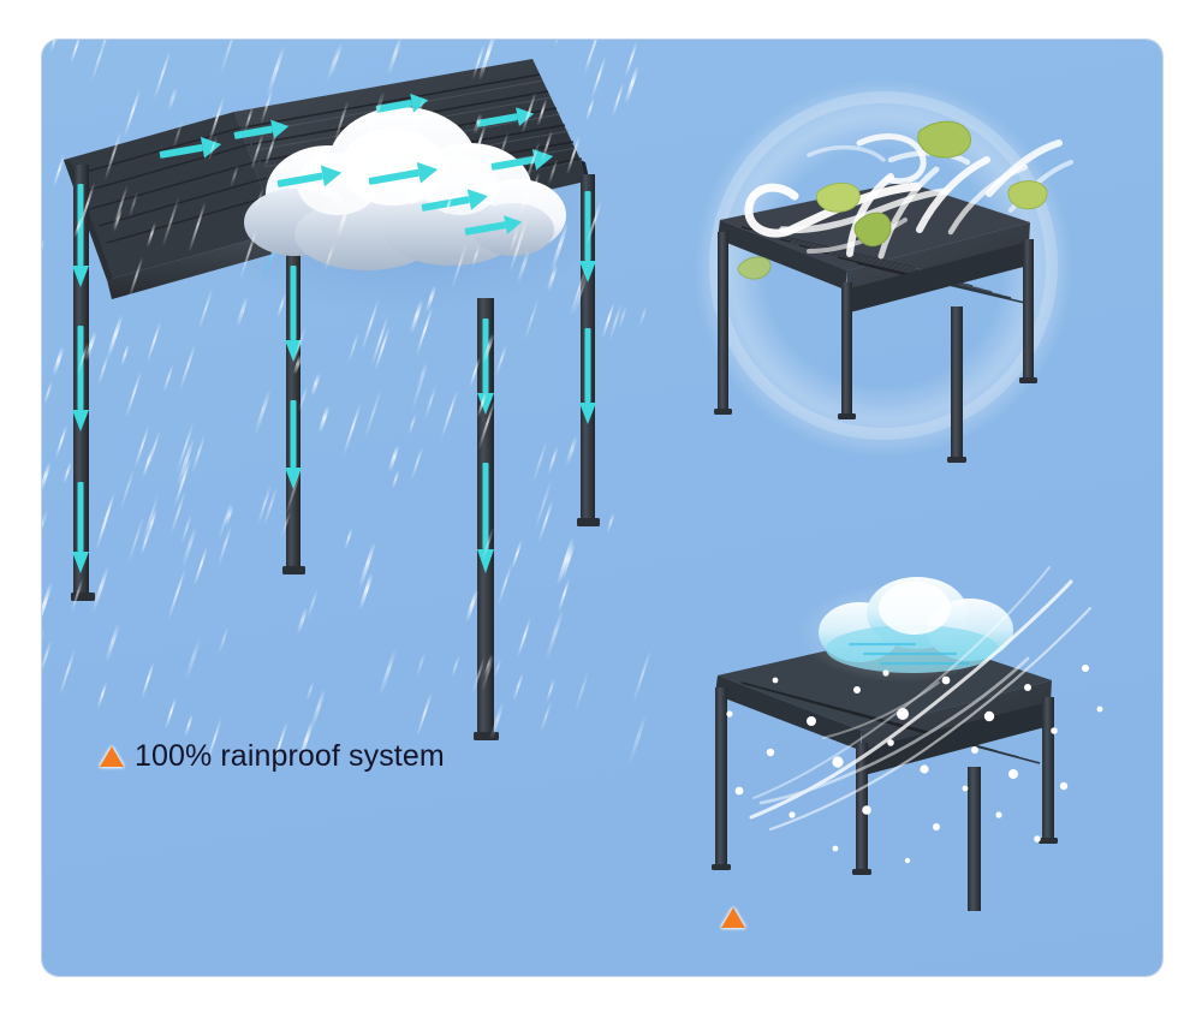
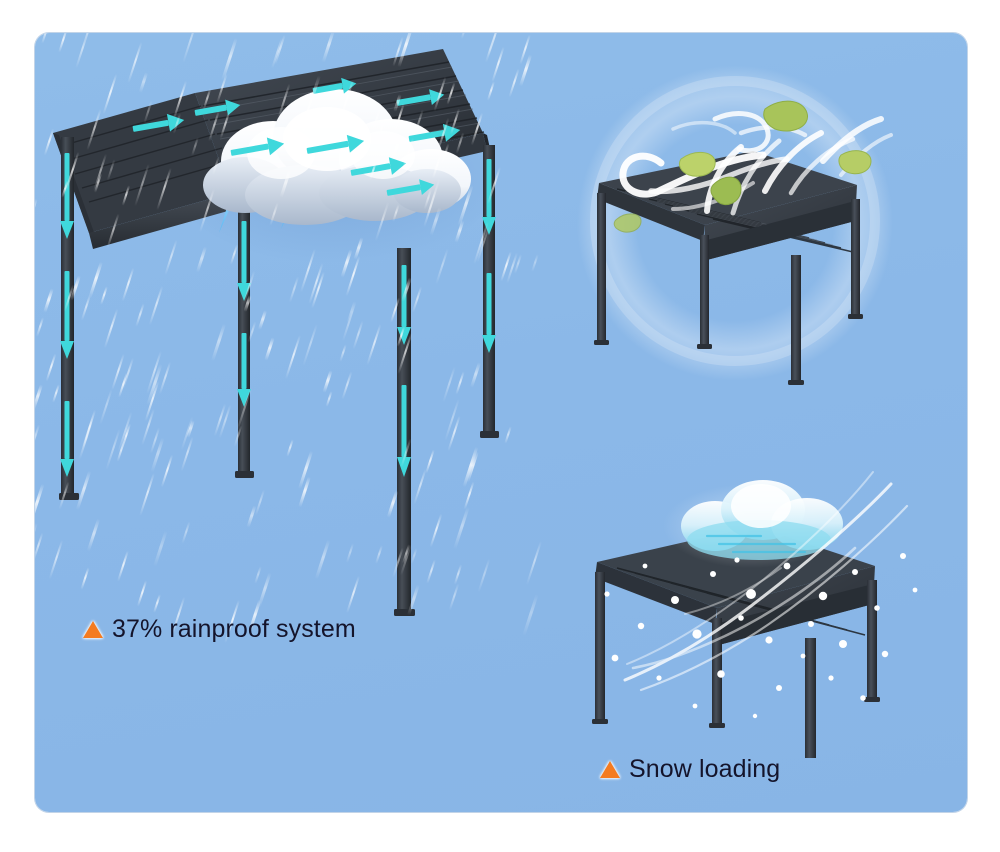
- 100% rainproof system
+ 37% rainproof system
+ Snow loading
